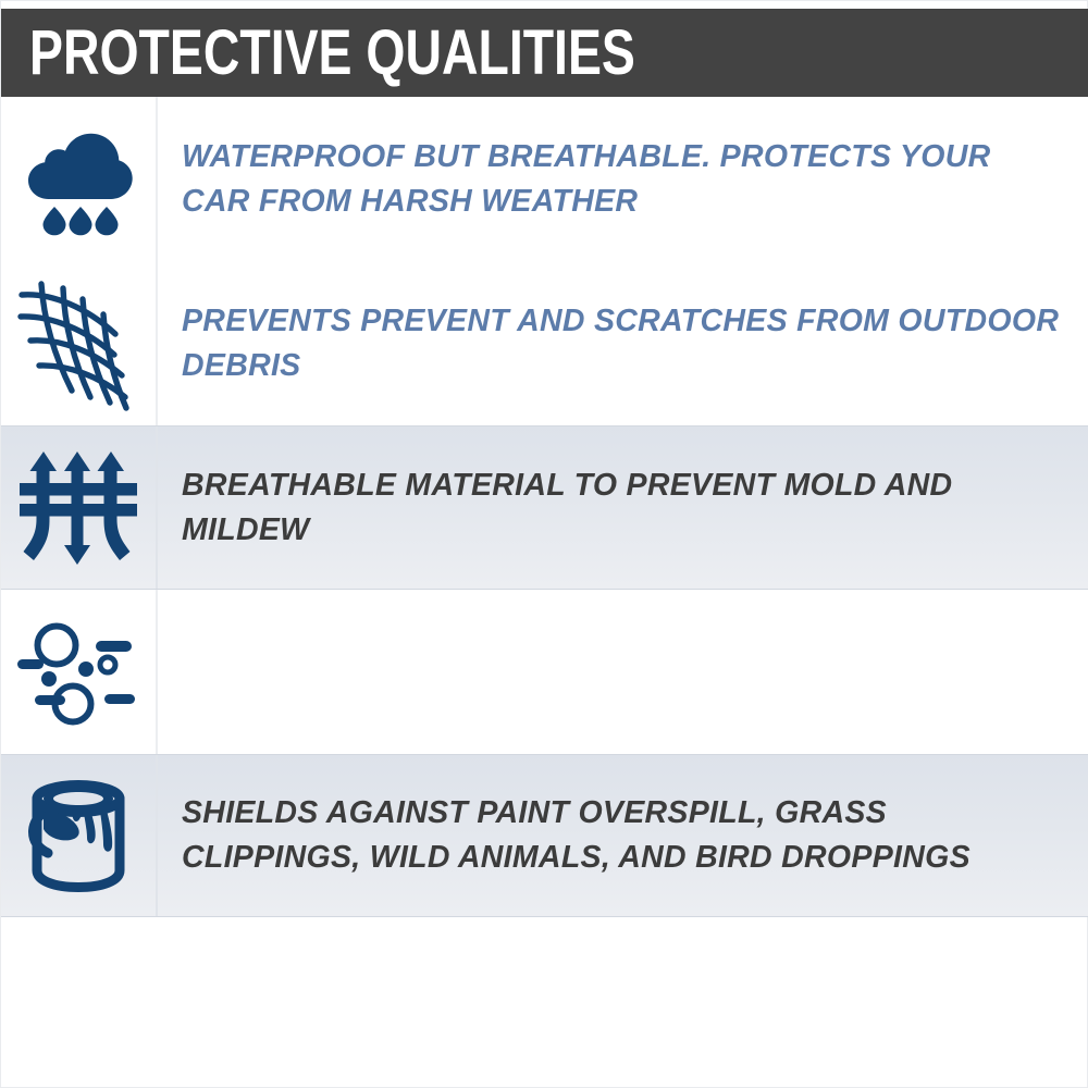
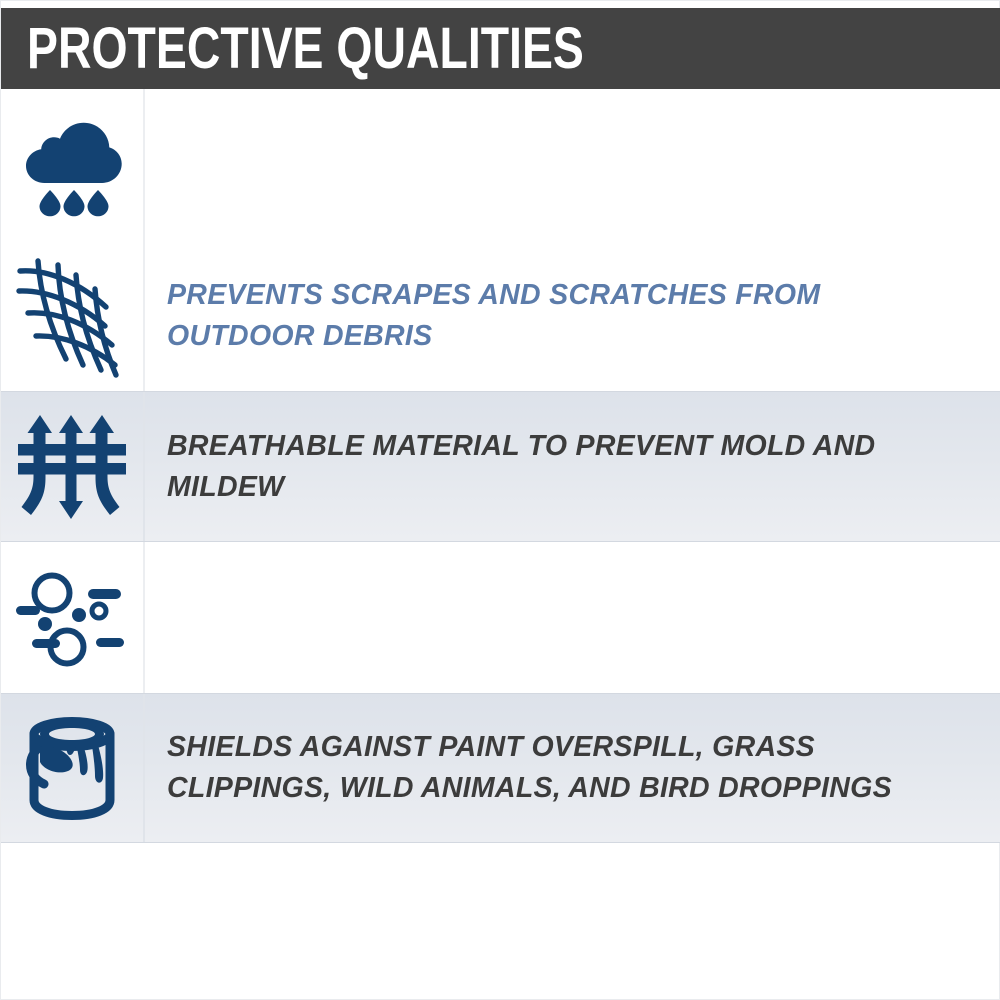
  PROTECTIVE QUALITIES
- WATERPROOF BUT BREATHABLE. PROTECTS YOUR CAR FROM HARSH WEATHER
- PREVENTS PREVENT AND SCRATCHES FROM OUTDOOR DEBRIS
+ PREVENTS SCRAPES AND SCRATCHES FROM OUTDOOR DEBRIS
  BREATHABLE MATERIAL TO PREVENT MOLD AND MILDEW
  SHIELDS AGAINST PAINT OVERSPILL, GRASS CLIPPINGS, WILD ANIMALS, AND BIRD DROPPINGS
